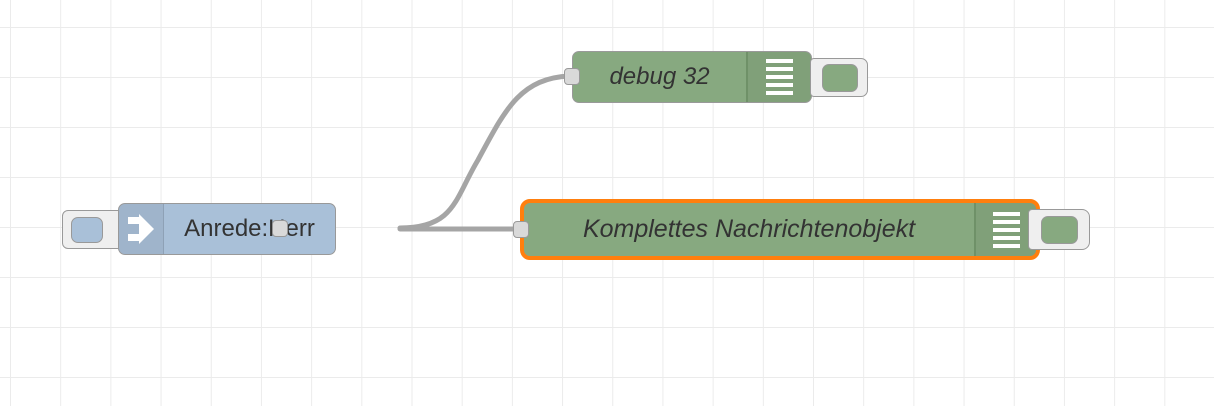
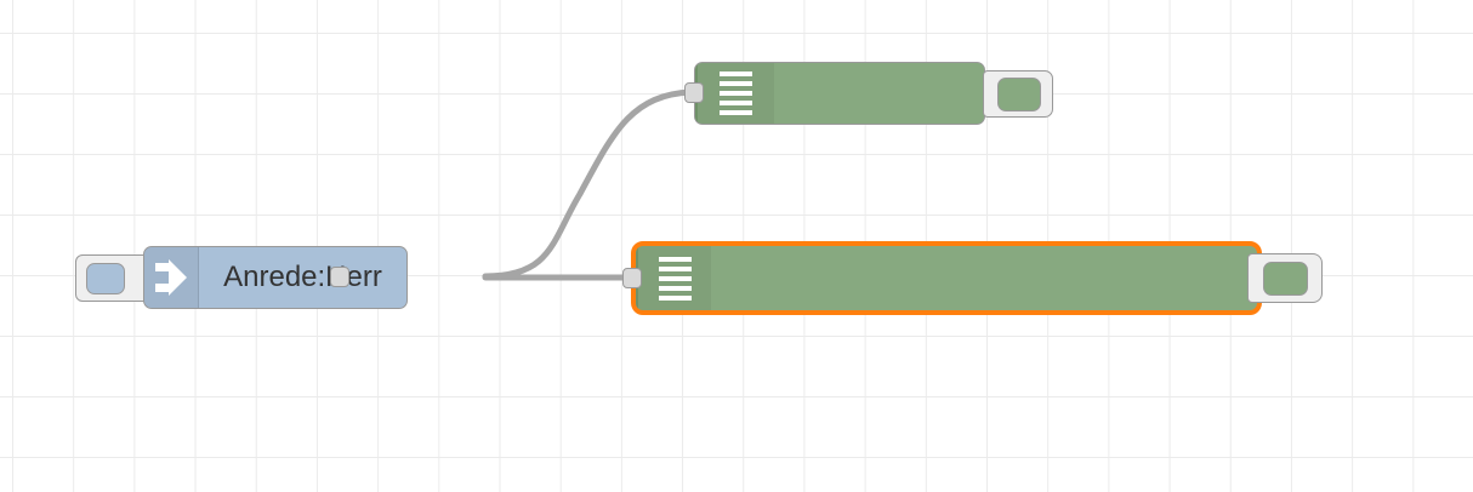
  Anrede:err
- debug 32
- Komplettes Nachrichtenobjekt
